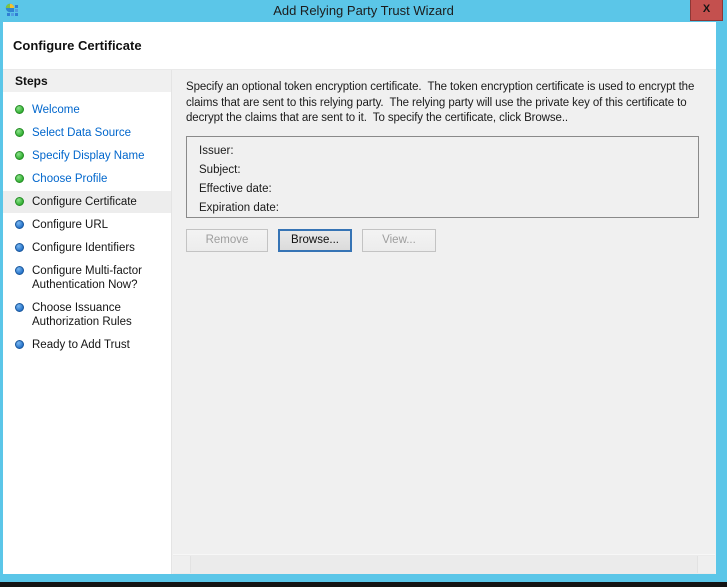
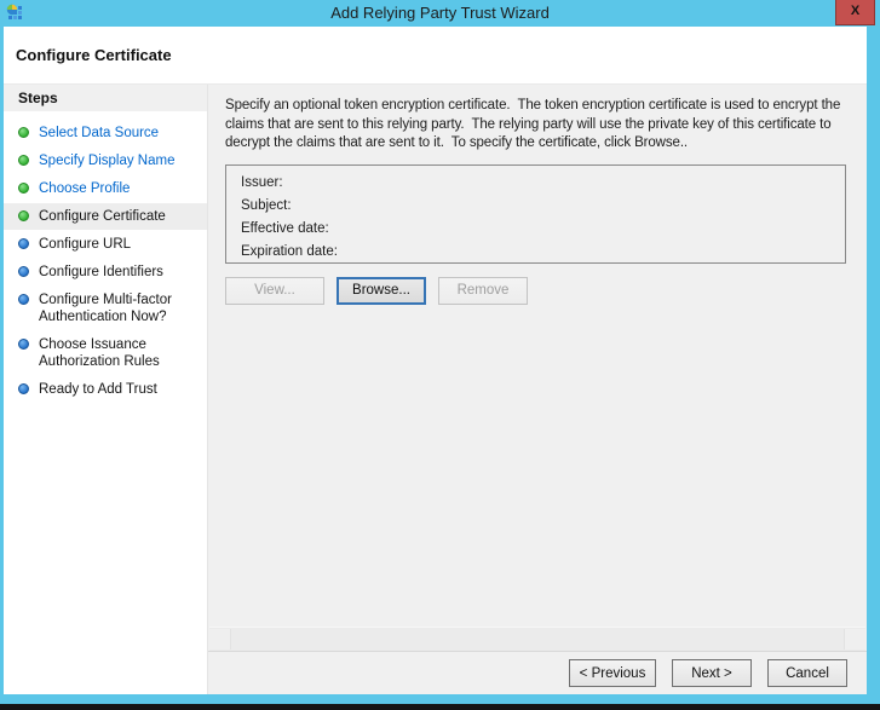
  Add Relying Party Trust Wizard
  X
  Configure Certificate
  Steps
- Welcome
  Select Data Source
  Specify Display Name
  Choose Profile
  Configure Certificate
  Configure URL
  Configure Identifiers
  Configure Multi-factor Authentication Now?
  Choose Issuance Authorization Rules
  Ready to Add Trust
  Specify an optional token encryption certificate. The token encryption certificate is used to encrypt the claims that are sent to this relying party. The relying party will use the private key of this certificate to decrypt the claims that are sent to it. To specify the certificate, click Browse..
  Issuer:
  Subject:
  Effective date:
  Expiration date:
- Remove
+ View...
  Browse...
- View...
+ Remove
+ < Previous
+ Next >
+ Cancel
